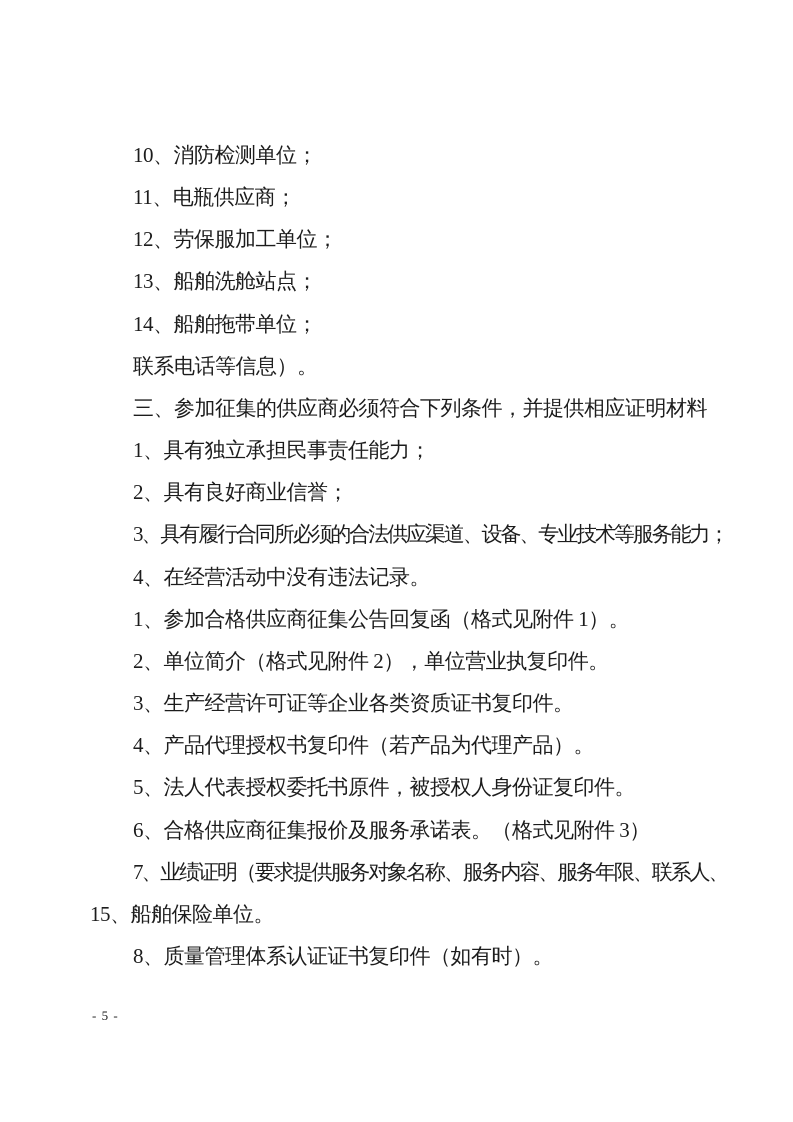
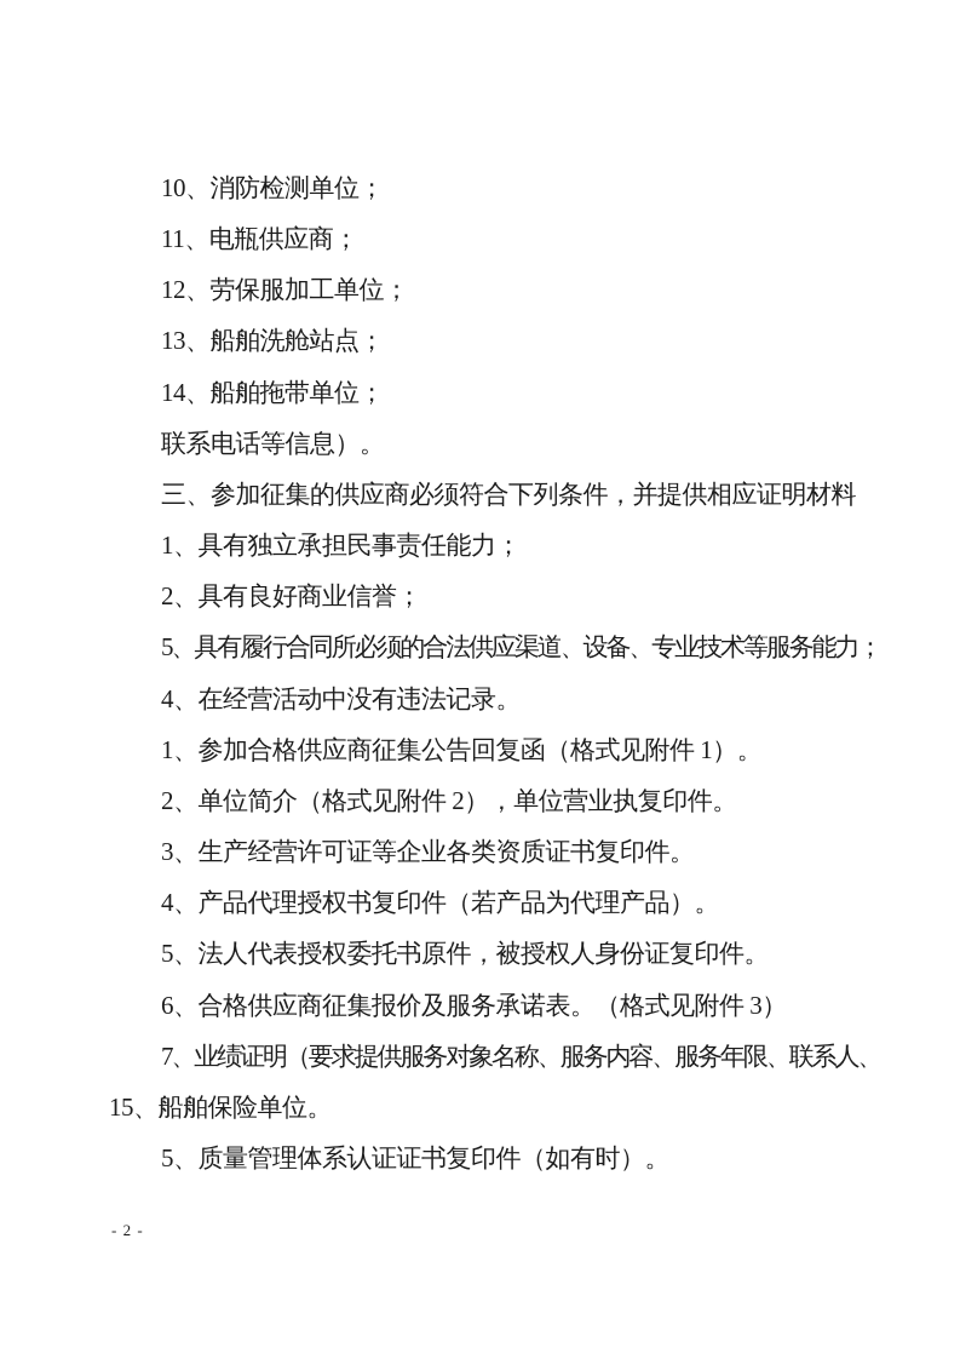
  10、消防检测单位；
  11、电瓶供应商；
  12、劳保服加工单位；
  13、船舶洗舱站点；
  14、船舶拖带单位；
  联系电话等信息）。
  三、参加征集的供应商必须符合下列条件，并提供相应证明材料
  1、具有独立承担民事责任能力；
  2、具有良好商业信誉；
- 3、具有履行合同所必须的合法供应渠道、设备、专业技术等服务能力；
+ 5、具有履行合同所必须的合法供应渠道、设备、专业技术等服务能力；
  4、在经营活动中没有违法记录。
  1、参加合格供应商征集公告回复函（格式见附件 1）。
  2、单位简介（格式见附件 2），单位营业执复印件。
  3、生产经营许可证等企业各类资质证书复印件。
  4、产品代理授权书复印件（若产品为代理产品）。
  5、法人代表授权委托书原件，被授权人身份证复印件。
  6、合格供应商征集报价及服务承诺表。（格式见附件 3）
  7、业绩证明（要求提供服务对象名称、服务内容、服务年限、联系人、
  15、船舶保险单位。
- 8、质量管理体系认证证书复印件（如有时）。
+ 5、质量管理体系认证证书复印件（如有时）。
- - 5 -
+ - 2 -
